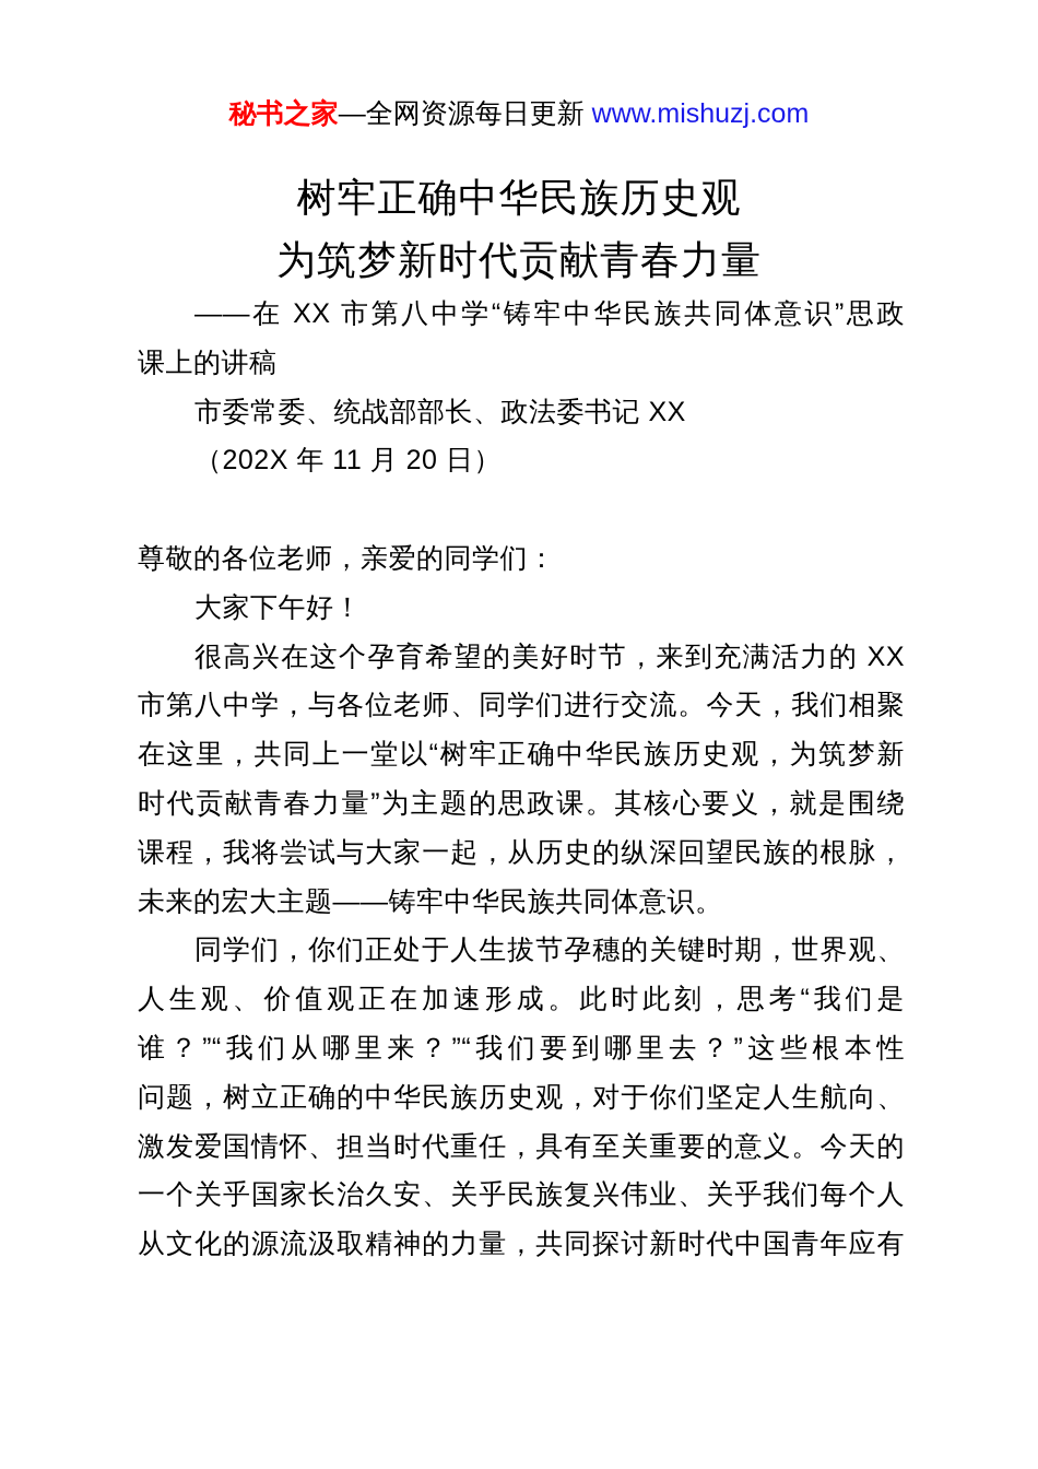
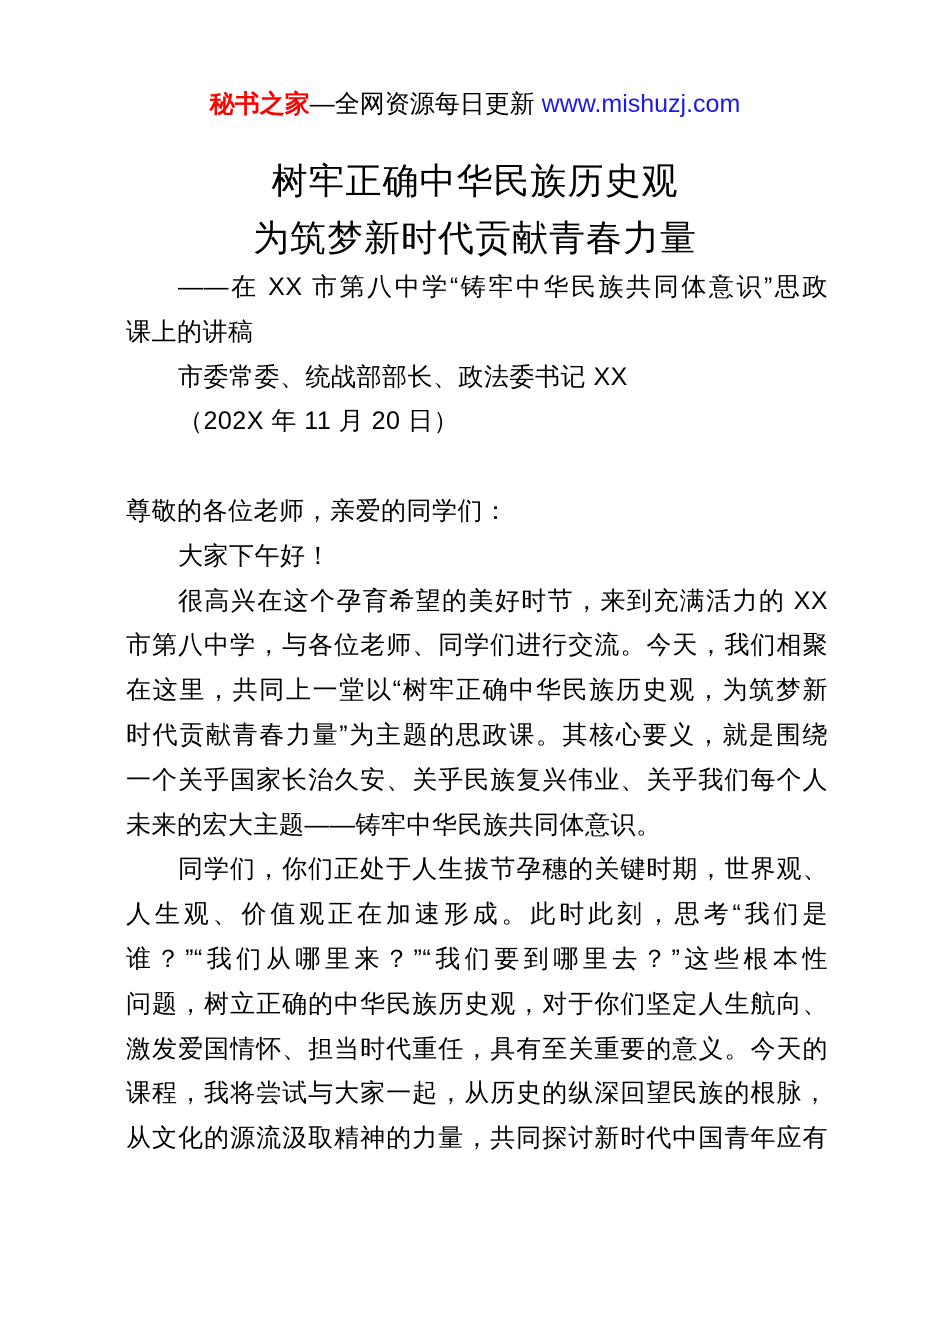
  秘书之家—全网资源每日更新 www.mishuzj.com
  树牢正确中华民族历史观
  为筑梦新时代贡献青春力量
  ——在 XX 市第八中学“铸牢中华民族共同体意识”思政
  课上的讲稿
  市委常委、统战部部长、政法委书记 XX
  （202X 年 11 月 20 日）
  尊敬的各位老师，亲爱的同学们：
  大家下午好！
  很高兴在这个孕育希望的美好时节，来到充满活力的 XX
  市第八中学，与各位老师、同学们进行交流。今天，我们相聚
  在这里，共同上一堂以“树牢正确中华民族历史观，为筑梦新
  时代贡献青春力量”为主题的思政课。其核心要义，就是围绕
- 课程，我将尝试与大家一起，从历史的纵深回望民族的根脉，
+ 一个关乎国家长治久安、关乎民族复兴伟业、关乎我们每个人
  未来的宏大主题——铸牢中华民族共同体意识。
  同学们，你们正处于人生拔节孕穗的关键时期，世界观、
  人生观、价值观正在加速形成。此时此刻，思考“我们是
  谁？”“我们从哪里来？”“我们要到哪里去？”这些根本性
  问题，树立正确的中华民族历史观，对于你们坚定人生航向、
  激发爱国情怀、担当时代重任，具有至关重要的意义。今天的
- 一个关乎国家长治久安、关乎民族复兴伟业、关乎我们每个人
+ 课程，我将尝试与大家一起，从历史的纵深回望民族的根脉，
  从文化的源流汲取精神的力量，共同探讨新时代中国青年应有
